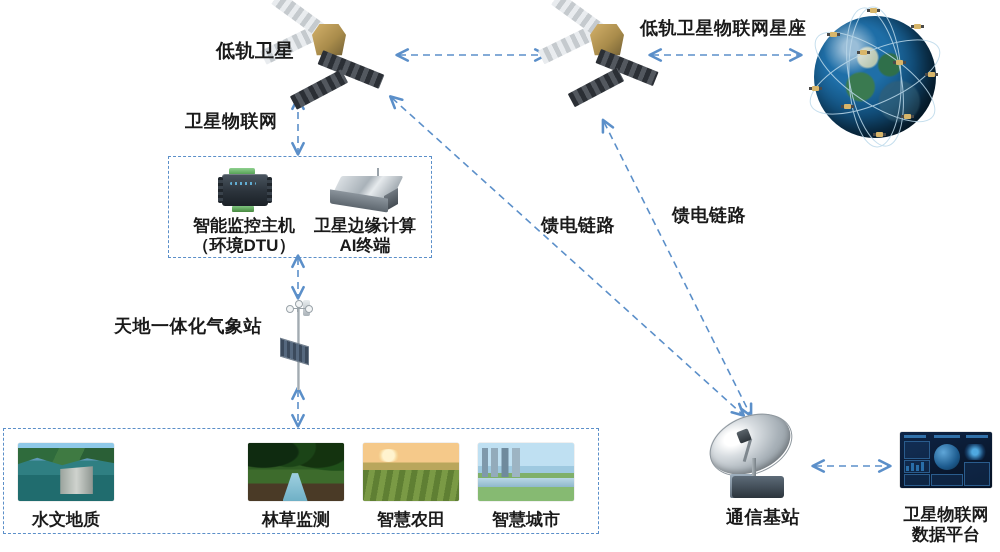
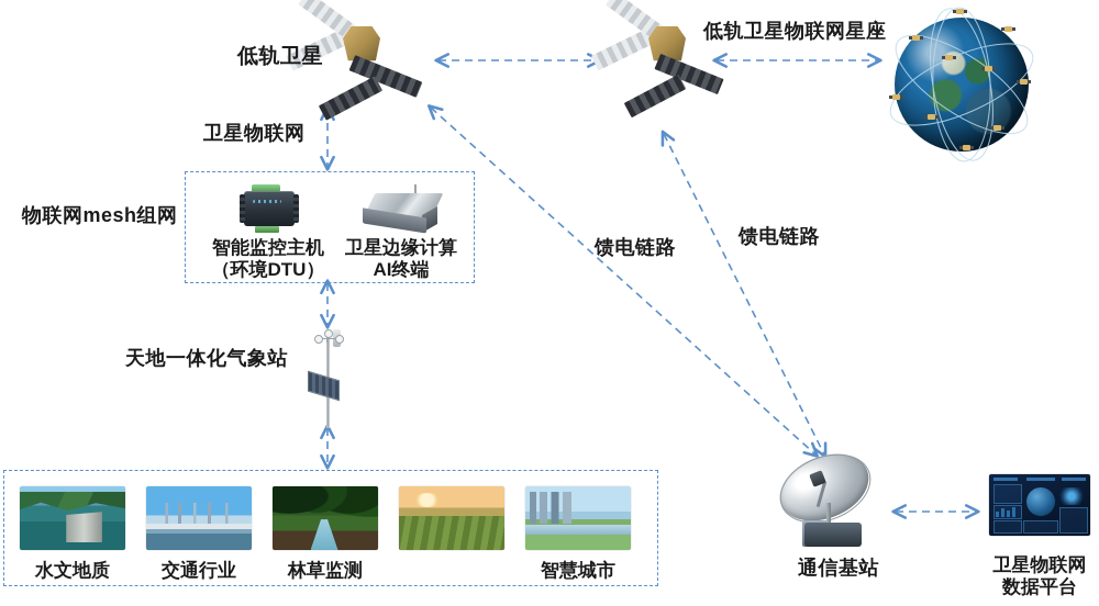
  智能监控主机
  （环境DTU）
  卫星边缘计算
  AI终端
  水文地质
+ 交通行业
  林草监测
- 智慧农田
  智慧城市
  低轨卫星
  卫星物联网
+ 物联网mesh组网
  低轨卫星物联网星座
  馈电链路
  馈电链路
  天地一体化气象站
  通信基站
  卫星物联网
  数据平台
